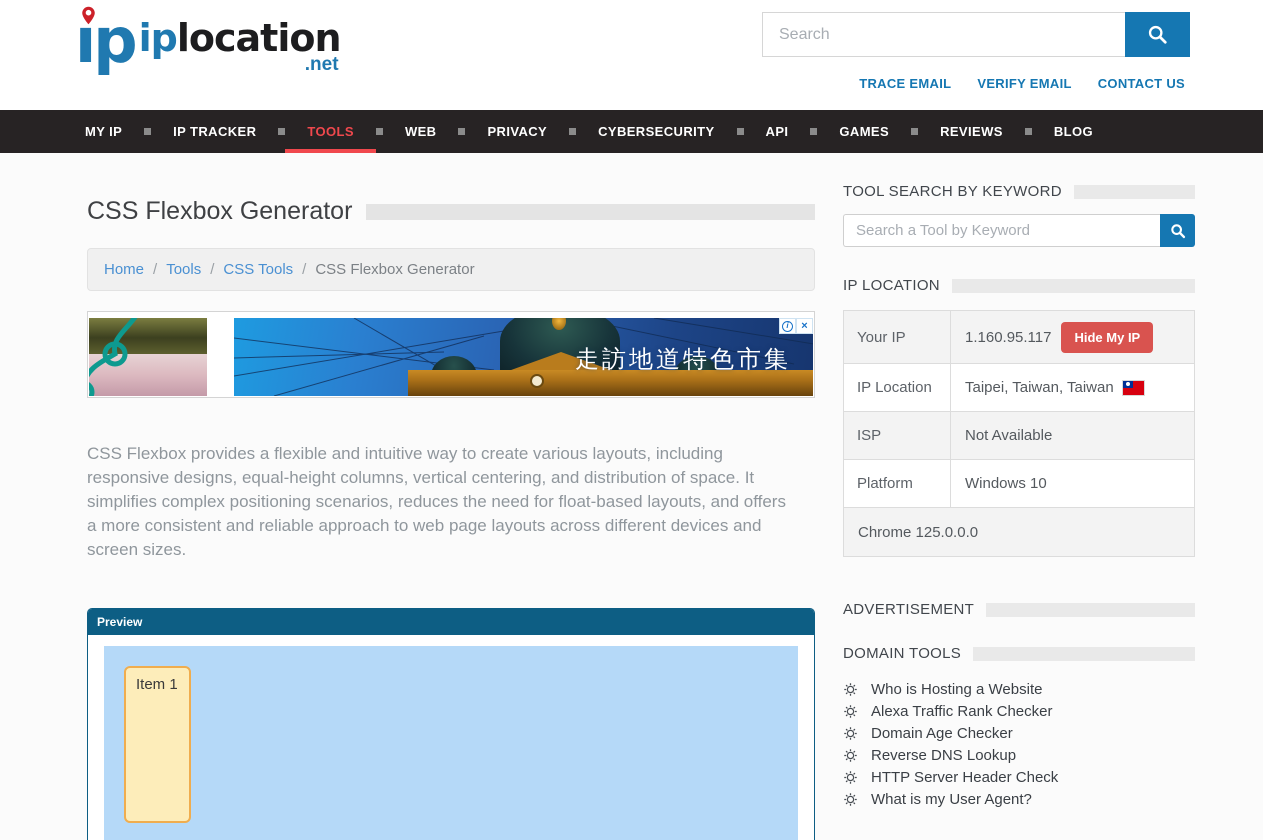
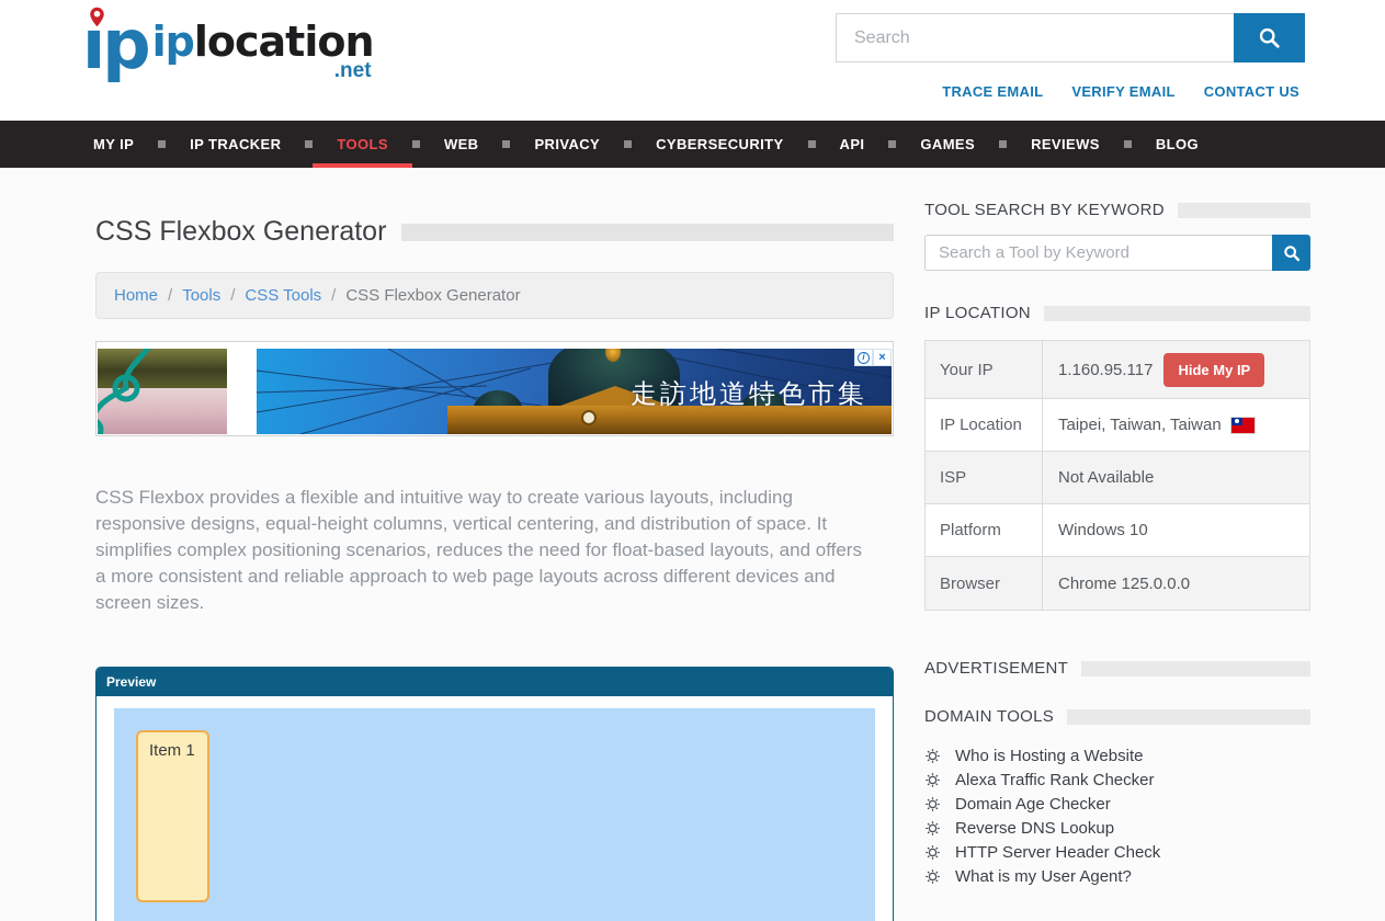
  ıp
  iplocation
  .net
  Search
  TRACE EMAIL
  VERIFY EMAIL
  CONTACT US
  MY IP
  IP TRACKER
  TOOLS
  WEB
  PRIVACY
  CYBERSECURITY
  API
  GAMES
  REVIEWS
  BLOG
  CSS Flexbox Generator
  Home
  /
  Tools
  /
  CSS Tools
  /
  CSS Flexbox Generator
  走訪地道特色市集
  i
  ×
  CSS Flexbox provides a flexible and intuitive way to create various layouts, including responsive designs, equal-height columns, vertical centering, and distribution of space. It simplifies complex positioning scenarios, reduces the need for float-based layouts, and offers a more consistent and reliable approach to web page layouts across different devices and screen sizes.
  Preview
  Item 1
  TOOL SEARCH BY KEYWORD
  Search a Tool by Keyword
  IP LOCATION
  Your IP
  1.160.95.117
  Hide My IP
  IP Location
  Taipei, Taiwan, Taiwan
  ISP
  Not Available
  Platform
  Windows 10
+ Browser
  Chrome 125.0.0.0
  ADVERTISEMENT
  DOMAIN TOOLS
  Who is Hosting a Website
  Alexa Traffic Rank Checker
  Domain Age Checker
  Reverse DNS Lookup
  HTTP Server Header Check
  What is my User Agent?
